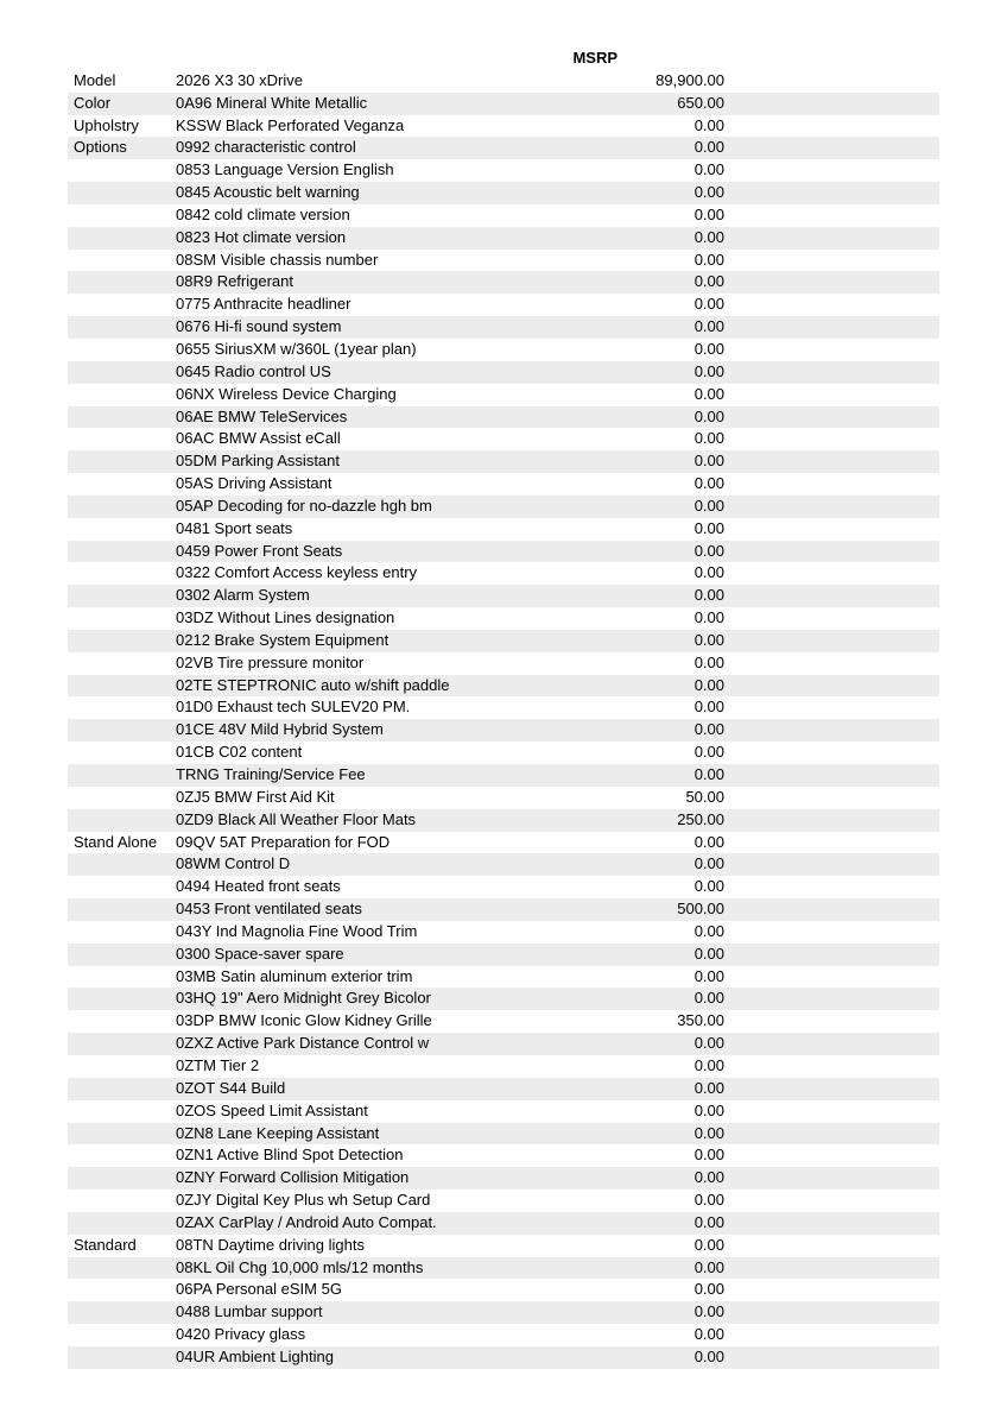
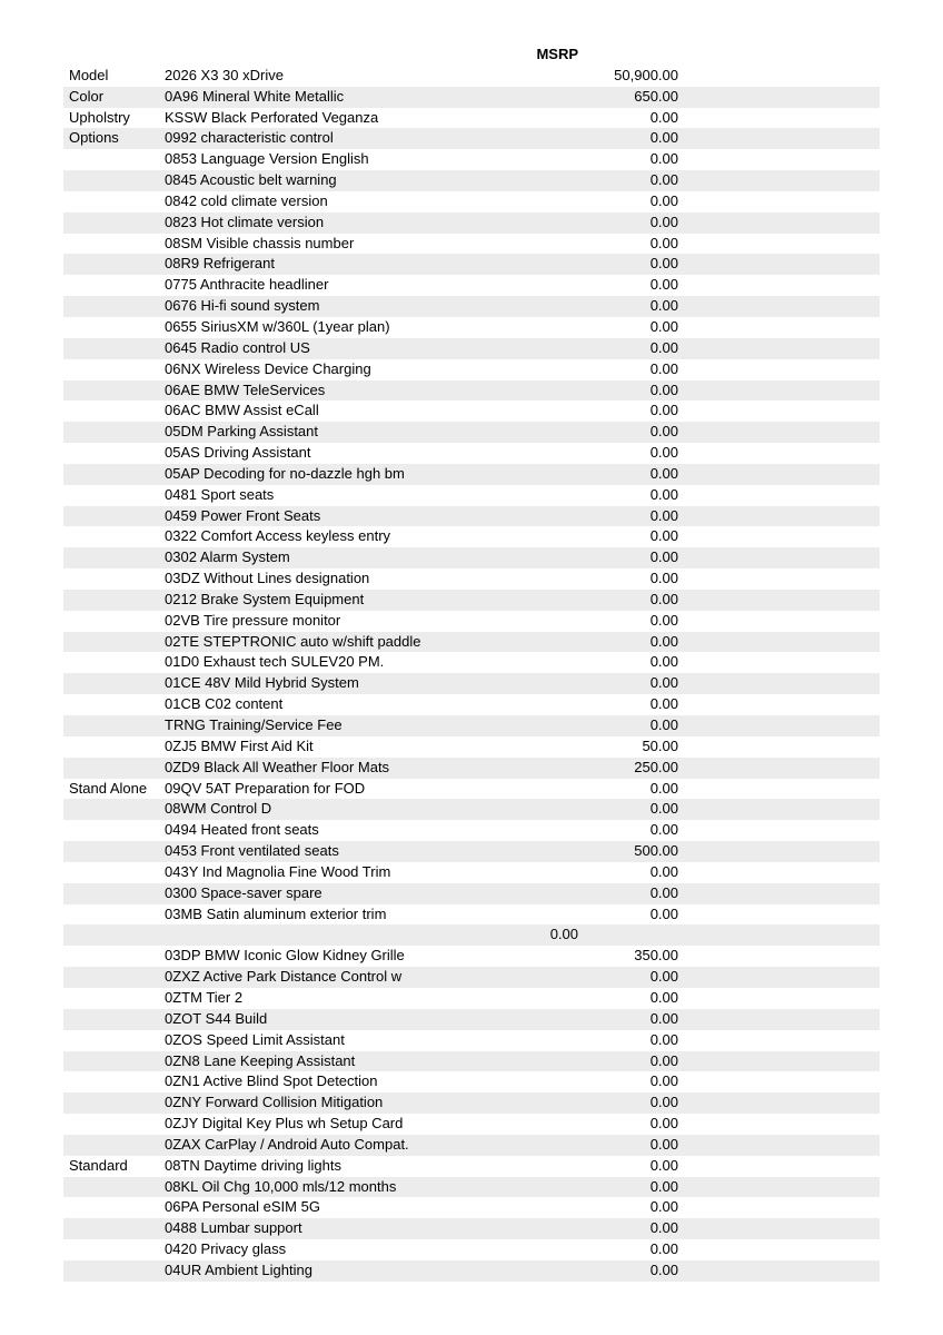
  MSRP
  Model
  2026 X3 30 xDrive
- 89,900.00
+ 50,900.00
  Color
  0A96 Mineral White Metallic
  650.00
  Upholstry
  KSSW Black Perforated Veganza
  0.00
  Options
  0992 characteristic control
  0.00
  0853 Language Version English
  0.00
  0845 Acoustic belt warning
  0.00
  0842 cold climate version
  0.00
  0823 Hot climate version
  0.00
  08SM Visible chassis number
  0.00
  08R9 Refrigerant
  0.00
  0775 Anthracite headliner
  0.00
  0676 Hi-fi sound system
  0.00
  0655 SiriusXM w/360L (1year plan)
  0.00
  0645 Radio control US
  0.00
  06NX Wireless Device Charging
  0.00
  06AE BMW TeleServices
  0.00
  06AC BMW Assist eCall
  0.00
  05DM Parking Assistant
  0.00
  05AS Driving Assistant
  0.00
  05AP Decoding for no-dazzle hgh bm
  0.00
  0481 Sport seats
  0.00
  0459 Power Front Seats
  0.00
  0322 Comfort Access keyless entry
  0.00
  0302 Alarm System
  0.00
  03DZ Without Lines designation
  0.00
  0212 Brake System Equipment
  0.00
  02VB Tire pressure monitor
  0.00
  02TE STEPTRONIC auto w/shift paddle
  0.00
  01D0 Exhaust tech SULEV20 PM.
  0.00
  01CE 48V Mild Hybrid System
  0.00
  01CB C02 content
  0.00
  TRNG Training/Service Fee
  0.00
  0ZJ5 BMW First Aid Kit
  50.00
  0ZD9 Black All Weather Floor Mats
  250.00
  Stand Alone
  09QV 5AT Preparation for FOD
  0.00
  08WM Control D
  0.00
  0494 Heated front seats
  0.00
  0453 Front ventilated seats
  500.00
  043Y Ind Magnolia Fine Wood Trim
  0.00
  0300 Space-saver spare
  0.00
  03MB Satin aluminum exterior trim
  0.00
- 03HQ 19" Aero Midnight Grey Bicolor
  0.00
  03DP BMW Iconic Glow Kidney Grille
  350.00
  0ZXZ Active Park Distance Control w
  0.00
  0ZTM Tier 2
  0.00
  0ZOT S44 Build
  0.00
  0ZOS Speed Limit Assistant
  0.00
  0ZN8 Lane Keeping Assistant
  0.00
  0ZN1 Active Blind Spot Detection
  0.00
  0ZNY Forward Collision Mitigation
  0.00
  0ZJY Digital Key Plus wh Setup Card
  0.00
  0ZAX CarPlay / Android Auto Compat.
  0.00
  Standard
  08TN Daytime driving lights
  0.00
  08KL Oil Chg 10,000 mls/12 months
  0.00
  06PA Personal eSIM 5G
  0.00
  0488 Lumbar support
  0.00
  0420 Privacy glass
  0.00
  04UR Ambient Lighting
  0.00
